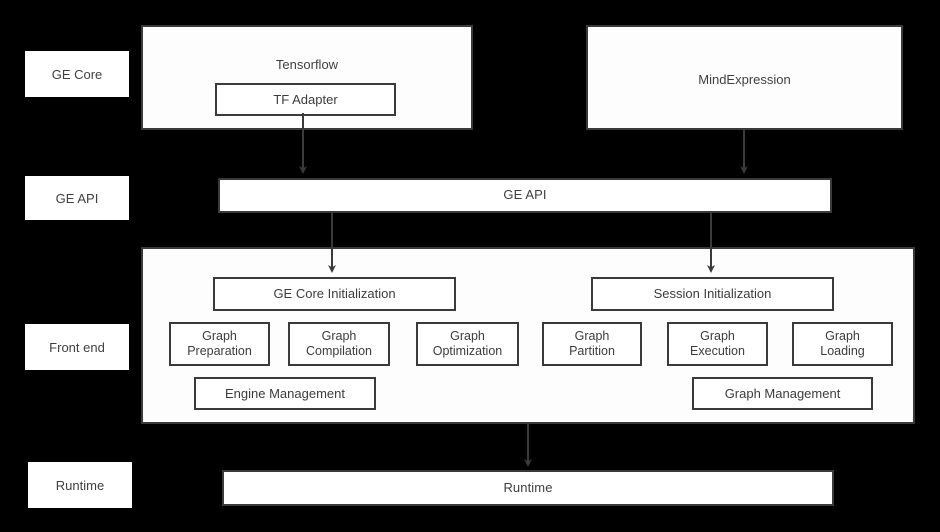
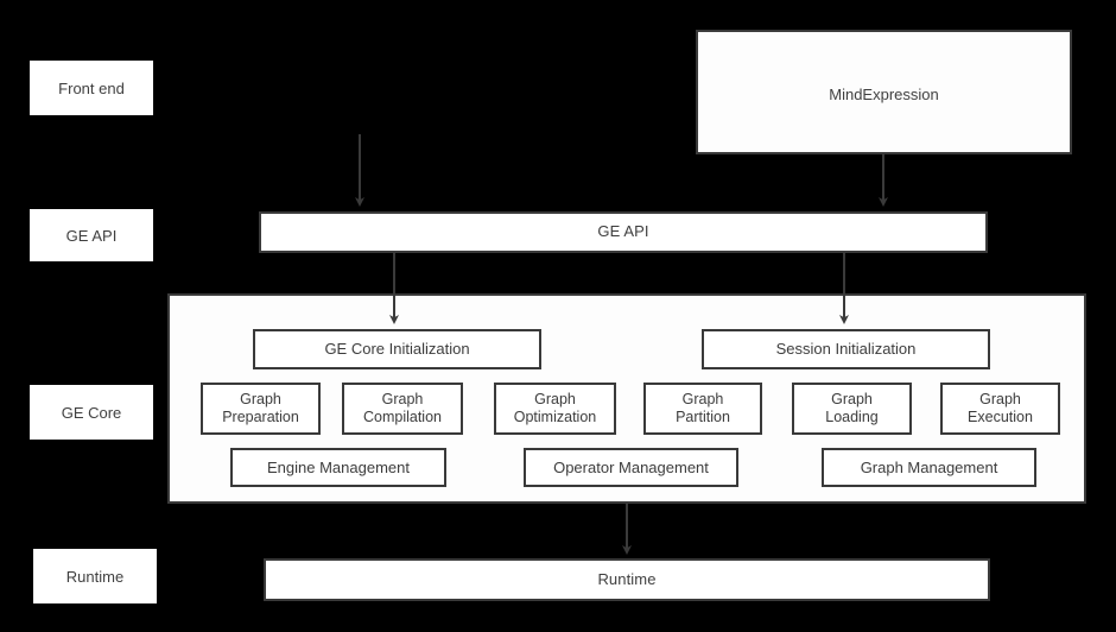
- GE Core
+ Front end
  GE API
- Front end
+ GE Core
  Runtime
- Tensorflow
- TF Adapter
  MindExpression
  GE API
  GE Core Initialization
  Session Initialization
  Graph
  Preparation
  Graph
  Compilation
  Graph
  Optimization
  Graph
  Partition
  Graph
- Execution
+ Loading
  Graph
- Loading
+ Execution
  Engine Management
+ Operator Management
  Graph Management
  Runtime
